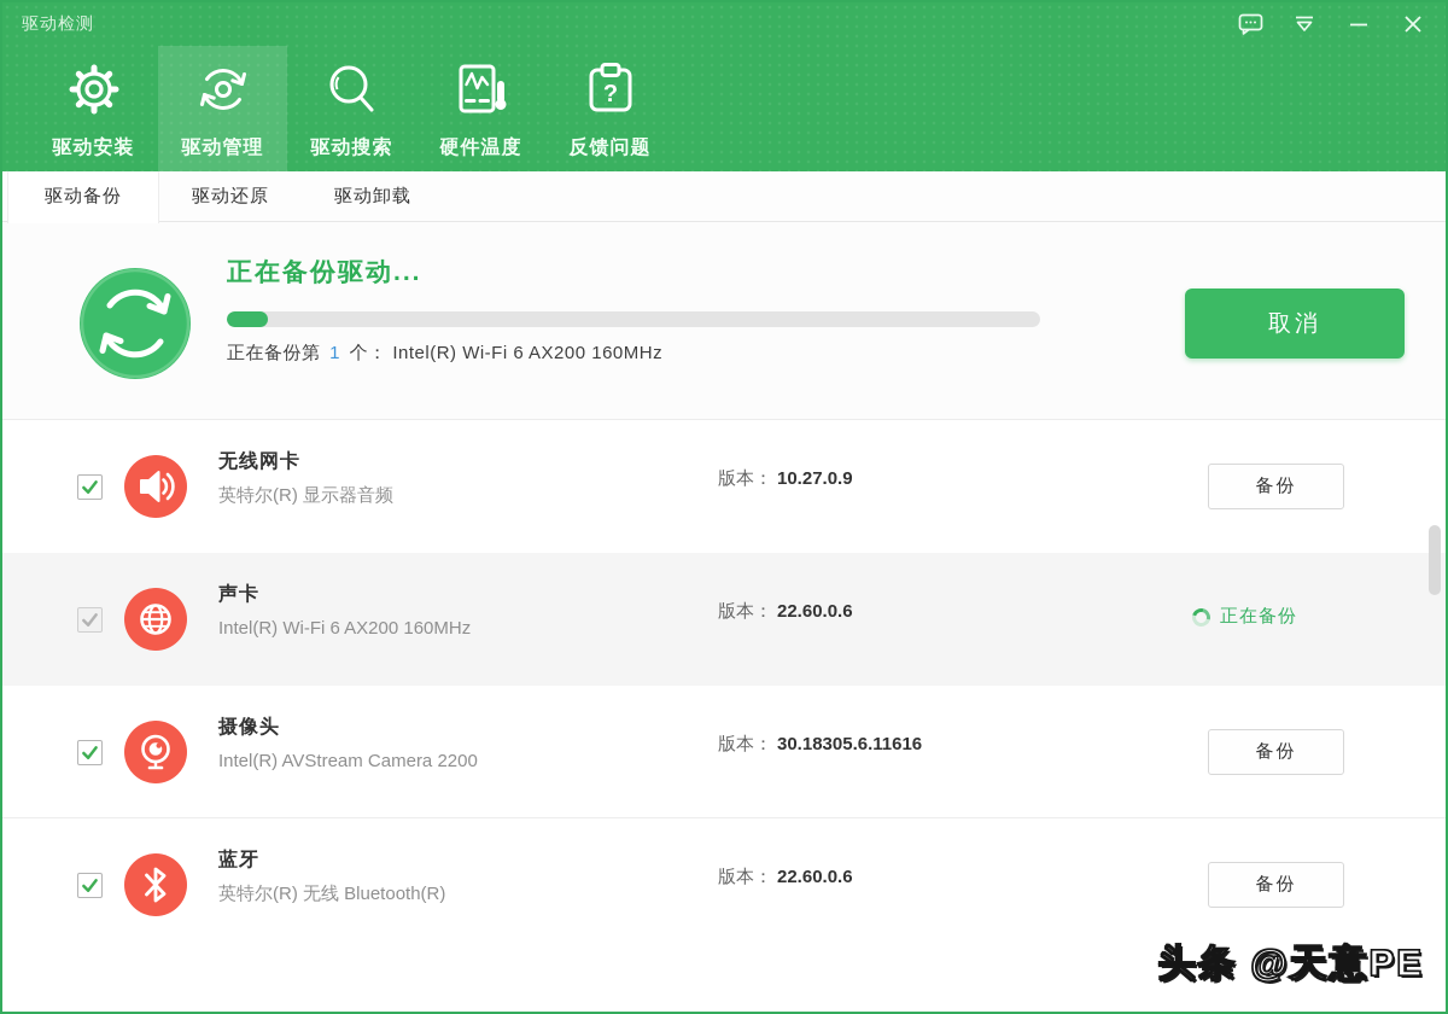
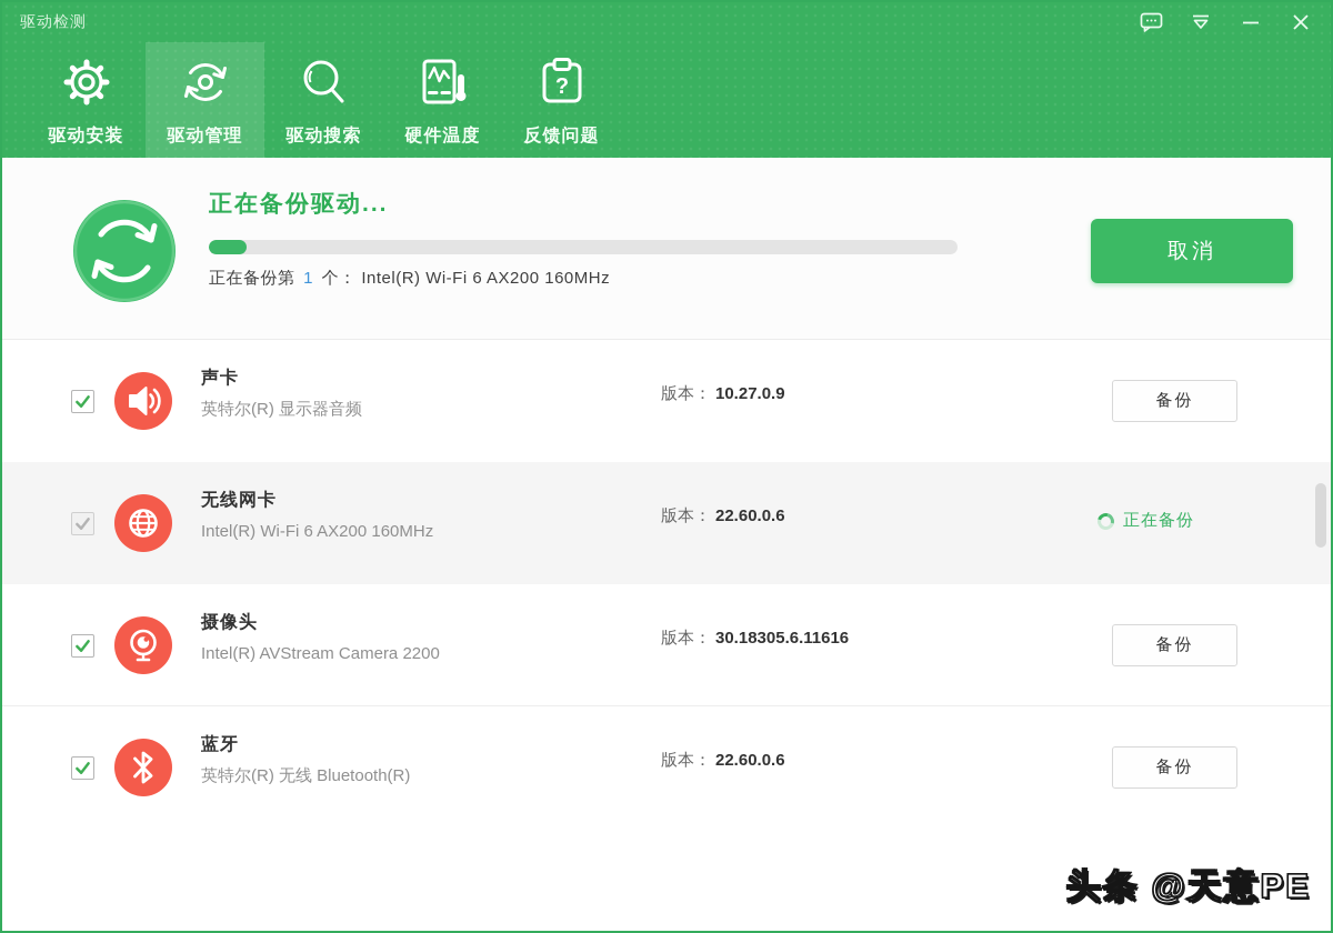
  驱动检测
  驱动安装
  驱动管理
  驱动搜索
  硬件温度
  ?
  反馈问题
- 驱动备份
- 驱动还原
- 驱动卸载
  正在备份驱动...
  正在备份第 1 个： Intel(R) Wi-Fi 6 AX200 160MHz
  取消
- 无线网卡
+ 声卡
  英特尔(R) 显示器音频
  版本： 10.27.0.9
  备份
- 声卡
+ 无线网卡
  Intel(R) Wi-Fi 6 AX200 160MHz
  版本： 22.60.0.6
  正在备份
  摄像头
  Intel(R) AVStream Camera 2200
  版本： 30.18305.6.11616
  备份
  蓝牙
  英特尔(R) 无线 Bluetooth(R)
  版本： 22.60.0.6
  备份
  头条 @天意PE
